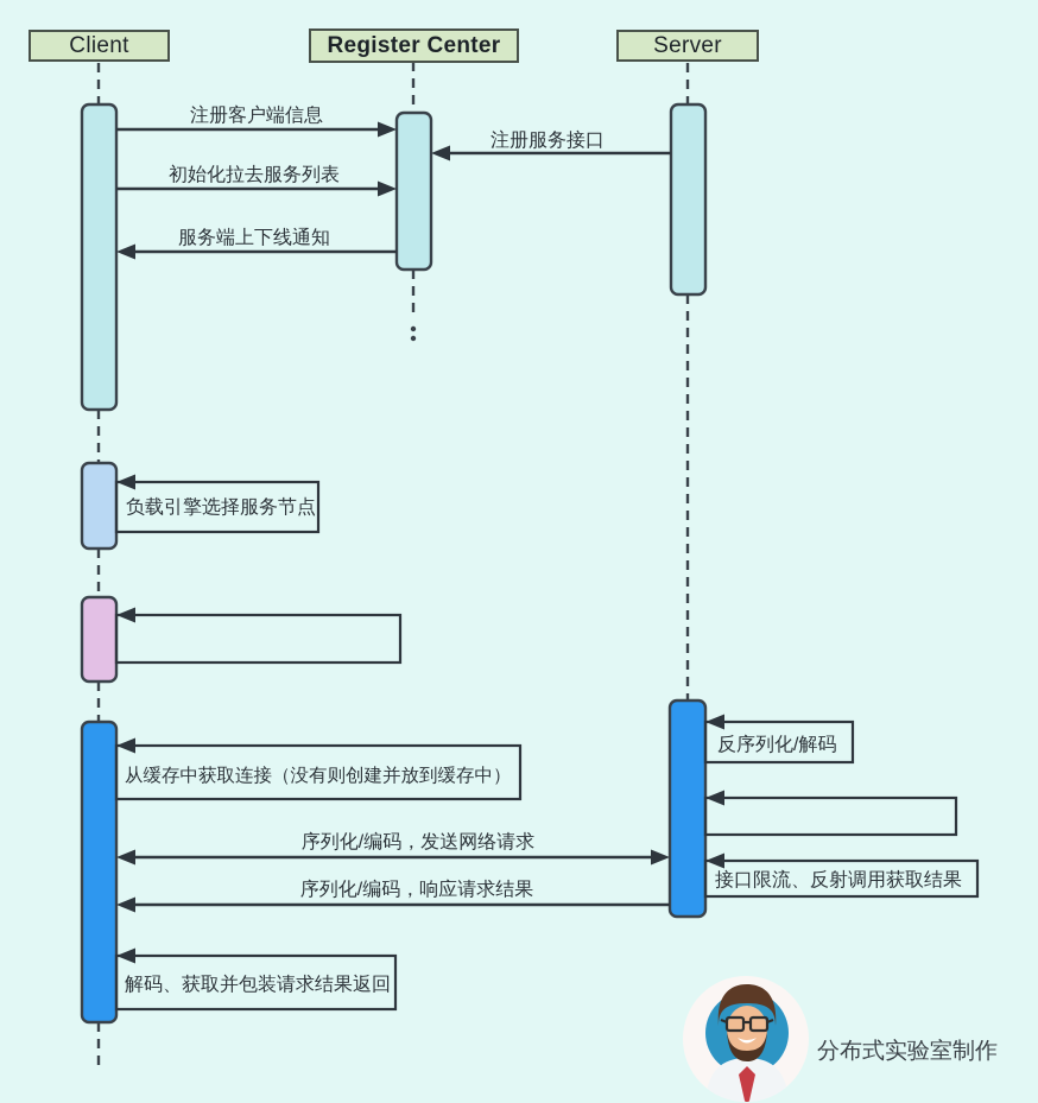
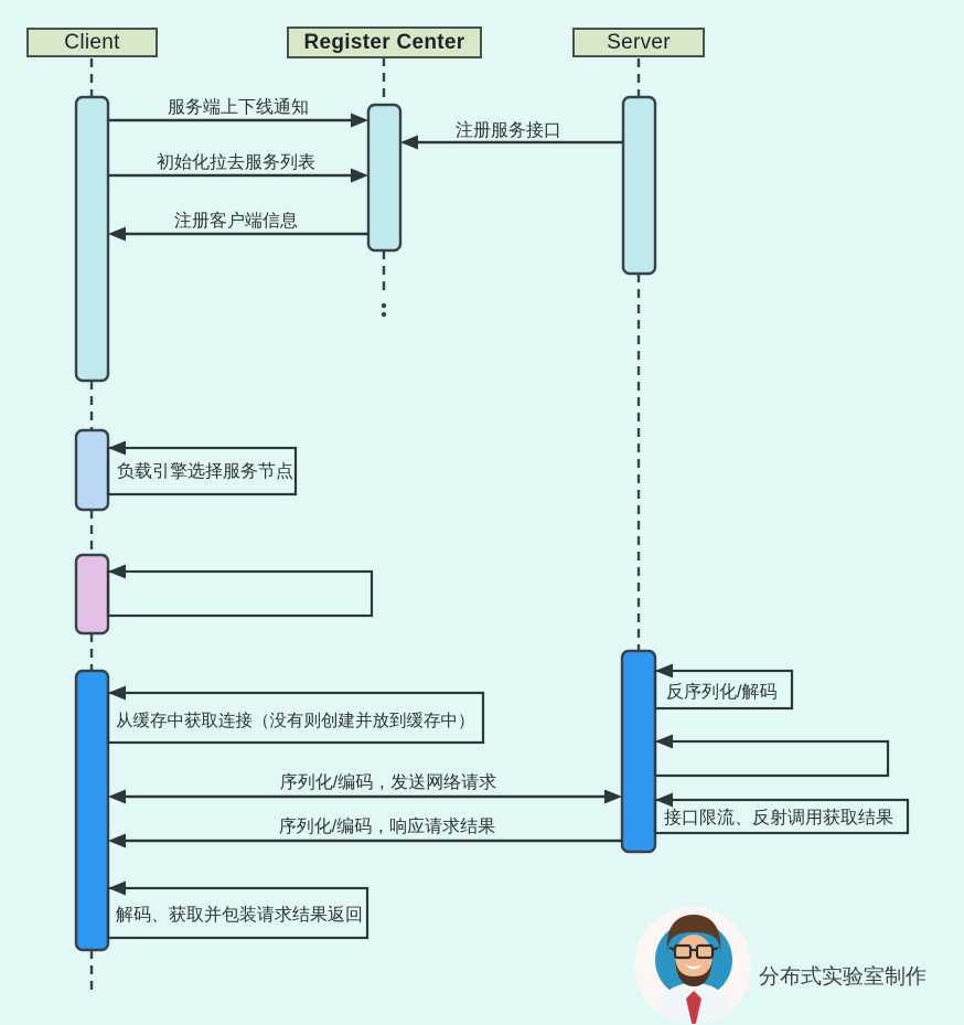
  Client
  Register Center
  Server
- 注册客户端信息
+ 服务端上下线通知
  注册服务接口
  初始化拉去服务列表
- 服务端上下线通知
+ 注册客户端信息
  序列化/编码，发送网络请求
  序列化/编码，响应请求结果
  负载引擎选择服务节点
  反序列化/解码
  从缓存中获取连接（没有则创建并放到缓存中）
  接口限流、反射调用获取结果
  解码、获取并包装请求结果返回
  分布式实验室制作
